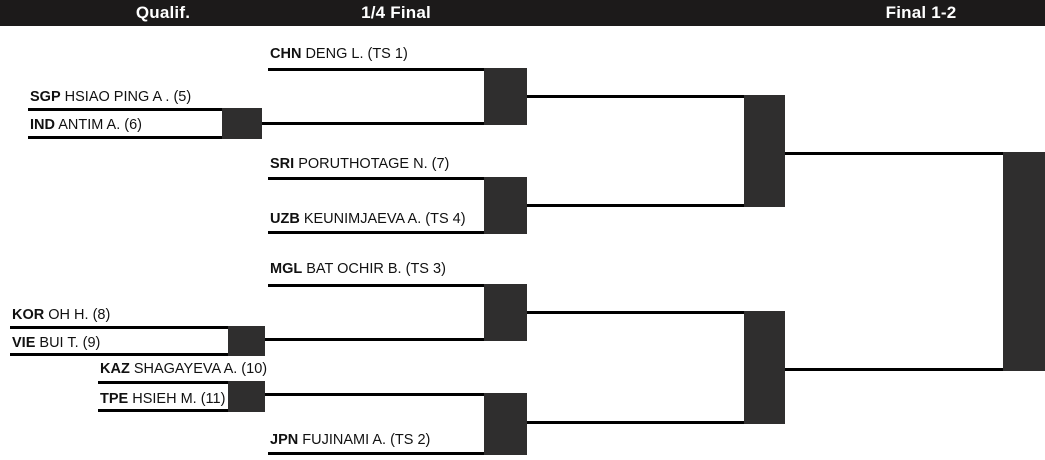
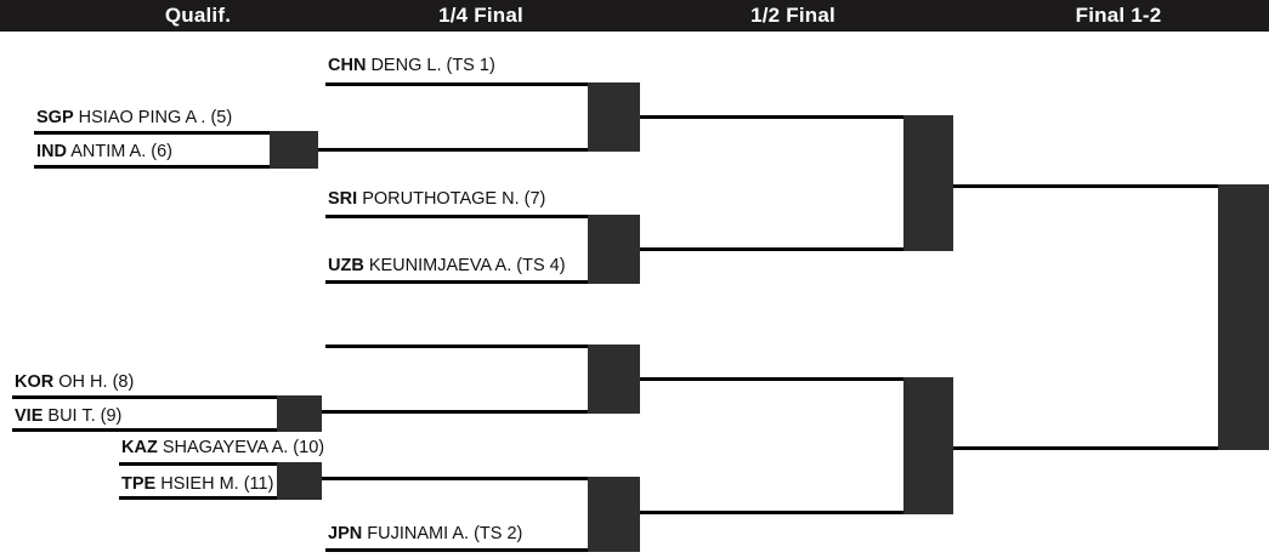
  Qualif.
  1/4 Final
+ 1/2 Final
  Final 1-2
  SGP HSIAO PING A . (5)
  IND ANTIM A. (6)
  KOR OH H. (8)
  VIE BUI T. (9)
  KAZ SHAGAYEVA A. (10)
  TPE HSIEH M. (11)
  CHN DENG L. (TS 1)
  SRI PORUTHOTAGE N. (7)
  UZB KEUNIMJAEVA A. (TS 4)
- MGL BAT OCHIR B. (TS 3)
  JPN FUJINAMI A. (TS 2)
